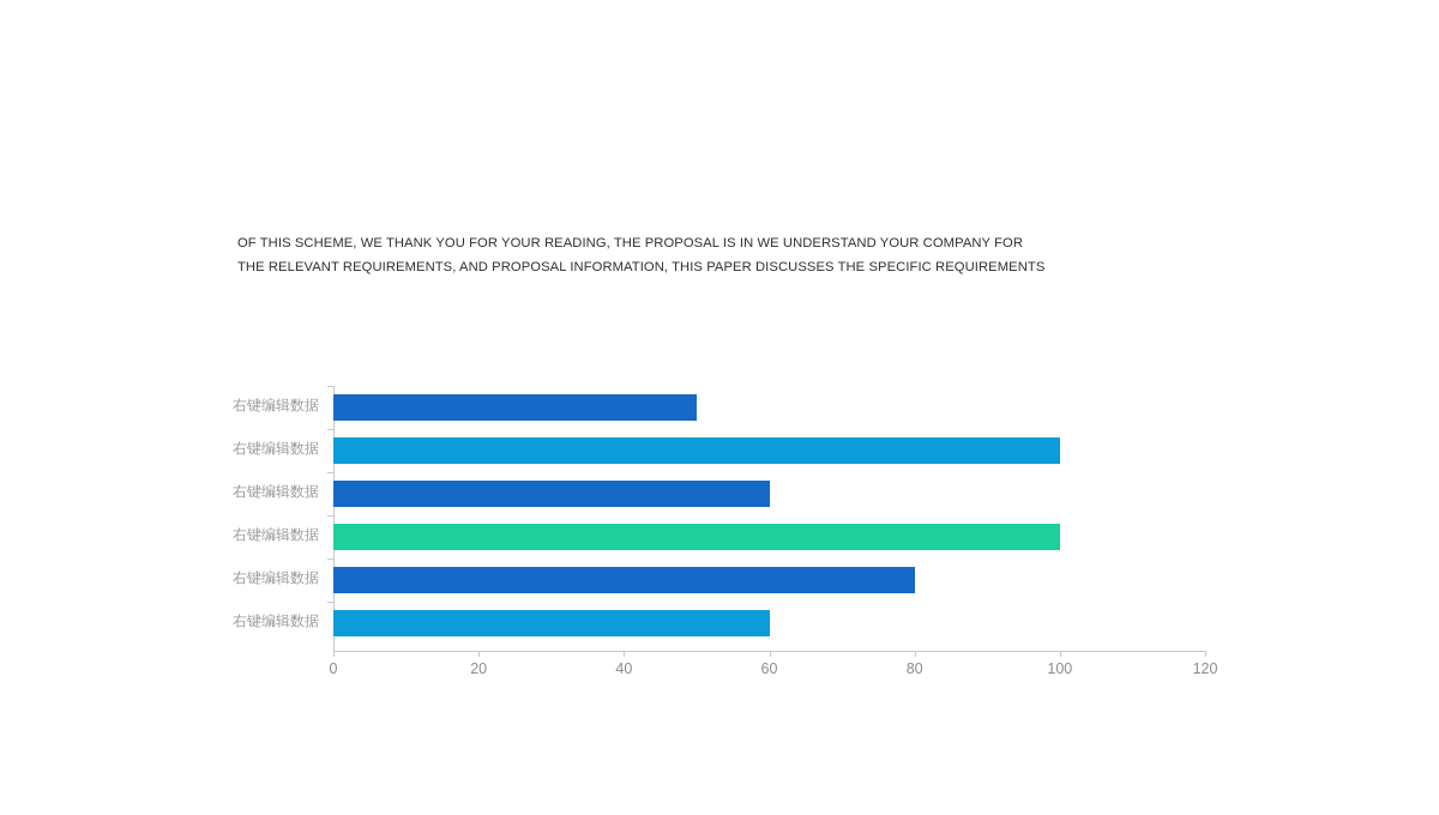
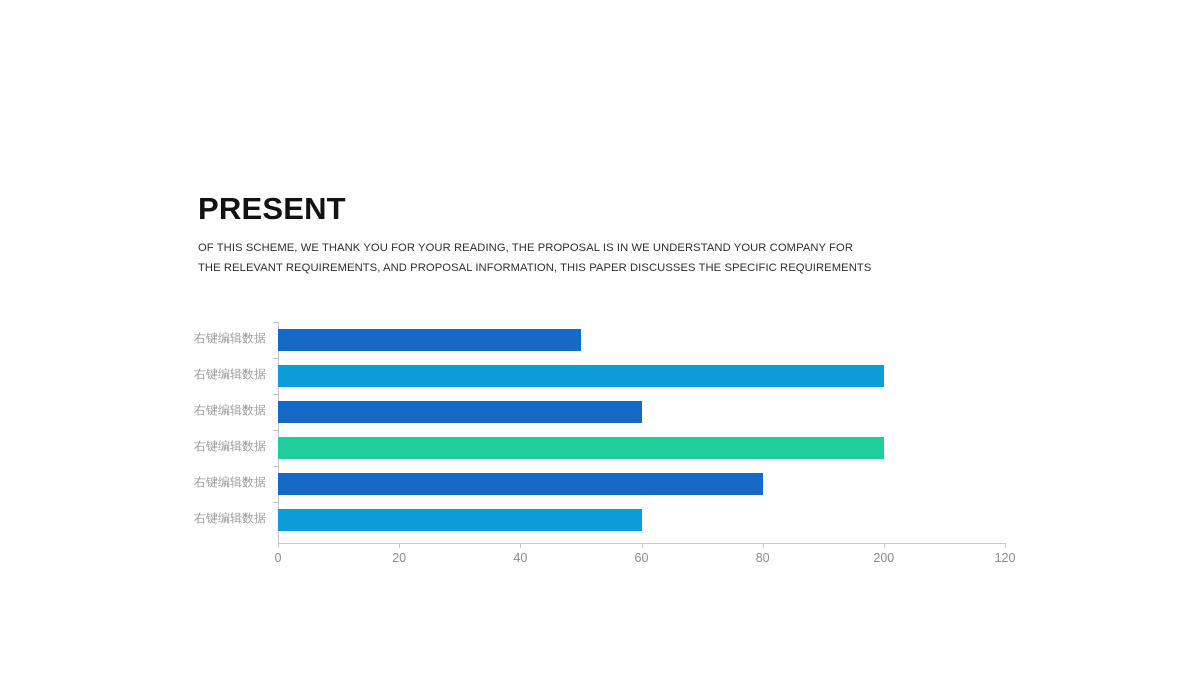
+ PRESENT
  OF THIS SCHEME, WE THANK YOU FOR YOUR READING, THE PROPOSAL IS IN WE UNDERSTAND YOUR COMPANY F
  THE RELEVANT REQUIREMENTS, AND PROPOSAL INFORMATION, THIS PAPER DISCUSSES THE SPECIFIC REQUIREM
  右键编辑数据
  右键编辑数据
  右键编辑数据
  右键编辑数据
  右键编辑数据
  右键编辑数据
  0
  20
  40
  60
  80
- 100
+ 200
  120
